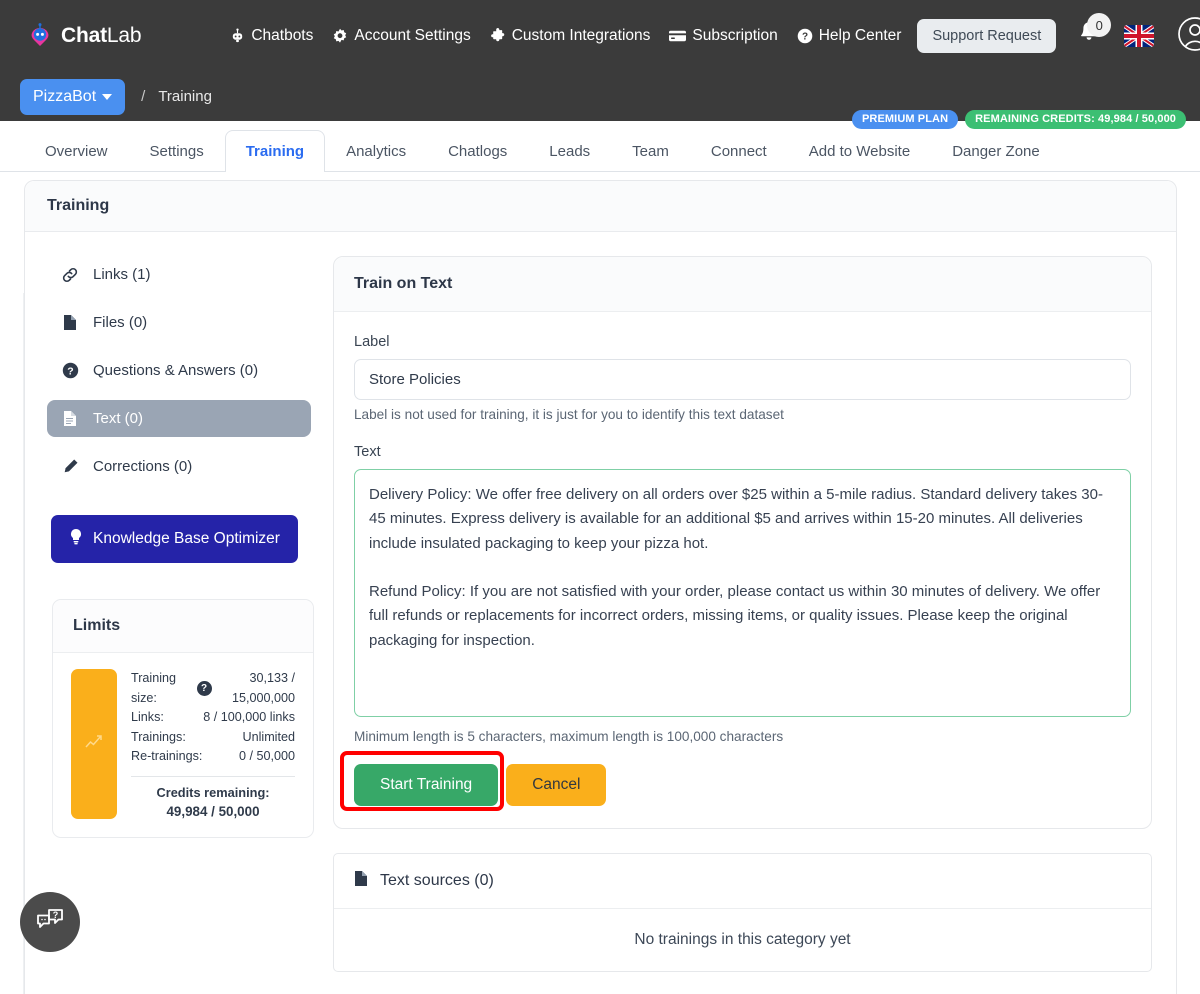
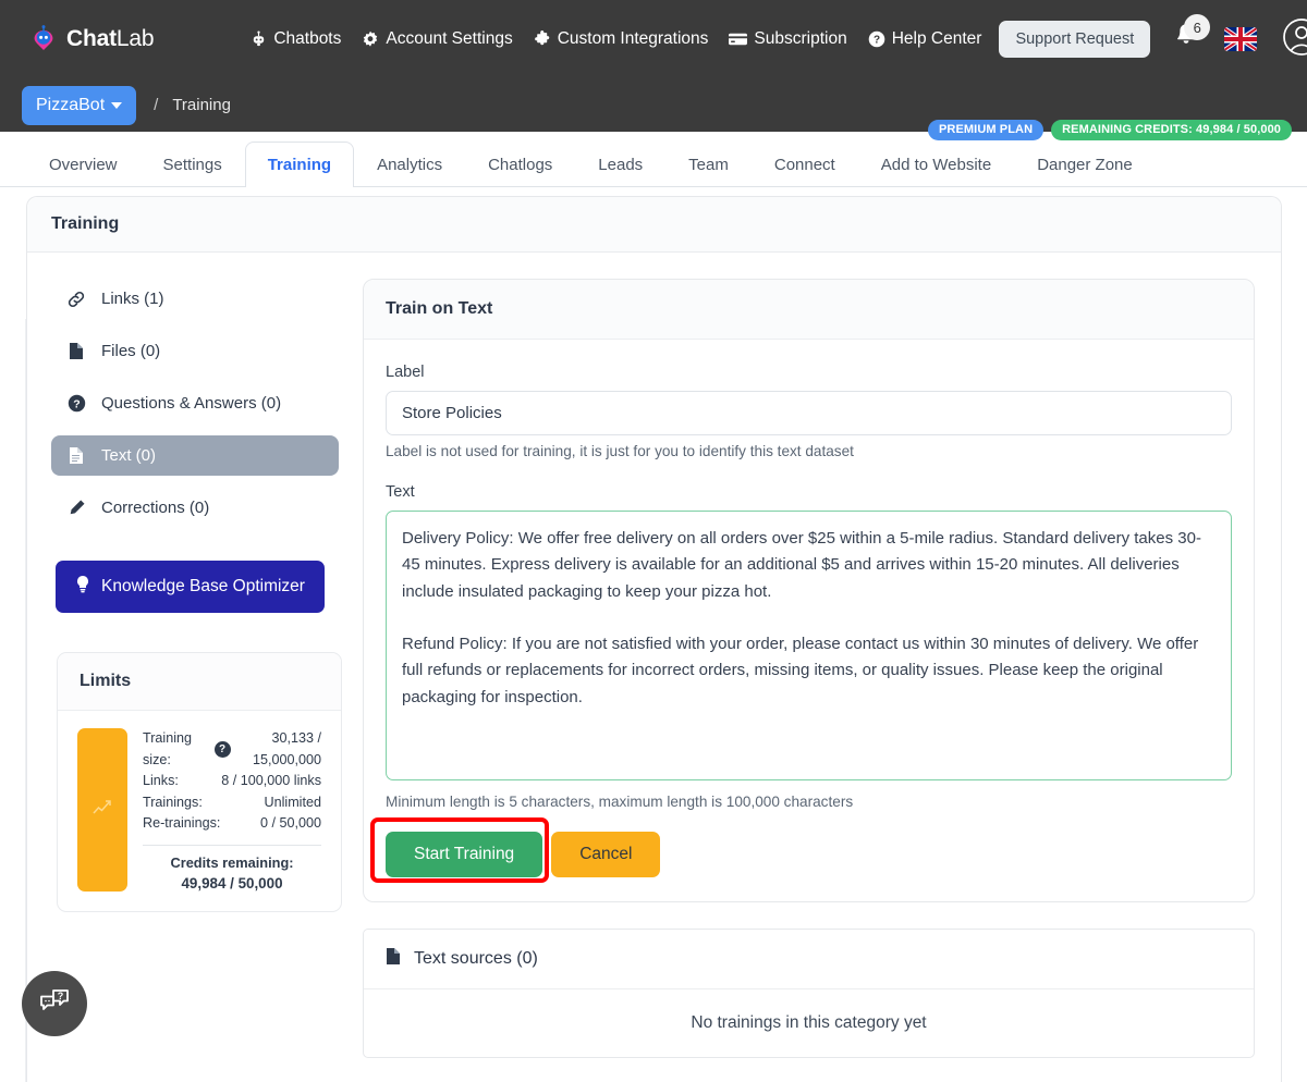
  ChatLab
  Chatbots
  Account Settings
  Custom Integrations
  Subscription
  ?
  Help Center
  Support Request
- 0
+ 6
  PizzaBot
  /
  Training
  PREMIUM PLAN
  REMAINING CREDITS: 49,984 / 50,000
  Overview
  Settings
  Training
  Analytics
  Chatlogs
  Leads
  Team
  Connect
  Add to Website
  Danger Zone
  Training
  Links (1)
  Files (0)
  ?
  Questions & Answers (0)
  Text (0)
  Corrections (0)
  Knowledge Base Optimizer
  Limits
  Training
  size:
  ?
  30,133 /
  15,000,000
  Links:
  8 / 100,000 links
  Trainings:
  Unlimited
  Re-trainings:
  0 / 50,000
  Credits remaining:
  49,984 / 50,000
  Train on Text
  Label
  Store Policies
  Label is not used for training, it is just for you to identify this text dataset
  Text
  Minimum length is 5 characters, maximum length is 100,000 characters
  Start Training
  Cancel
  Text sources (0)
  No trainings in this category yet
  ?
